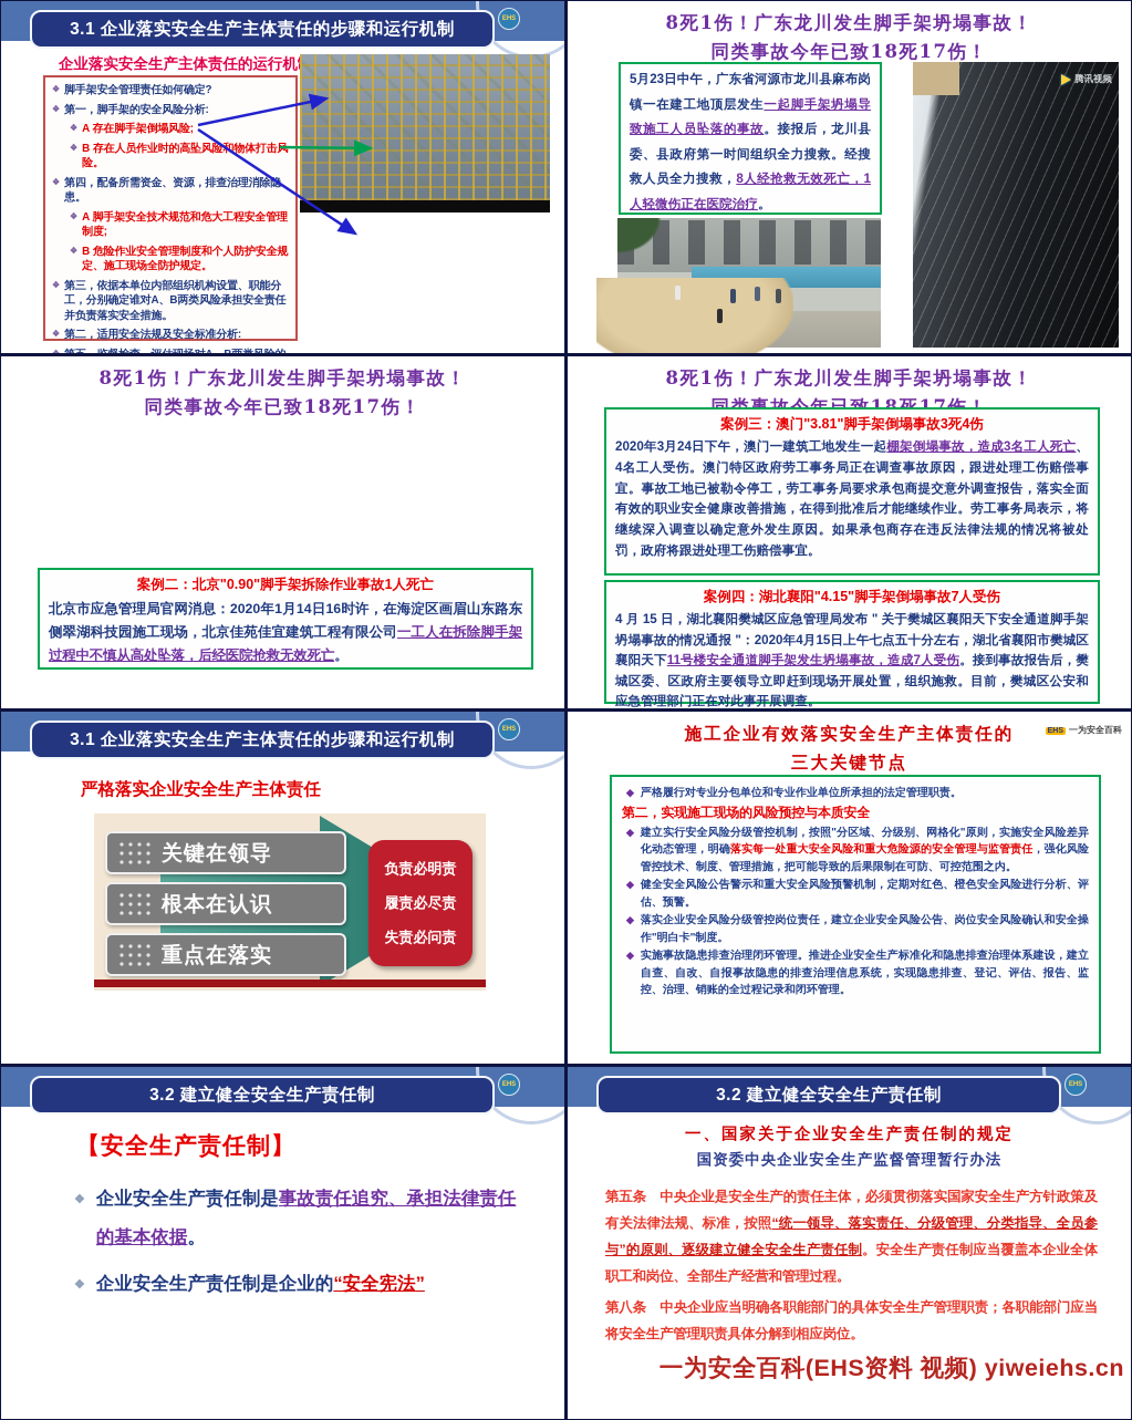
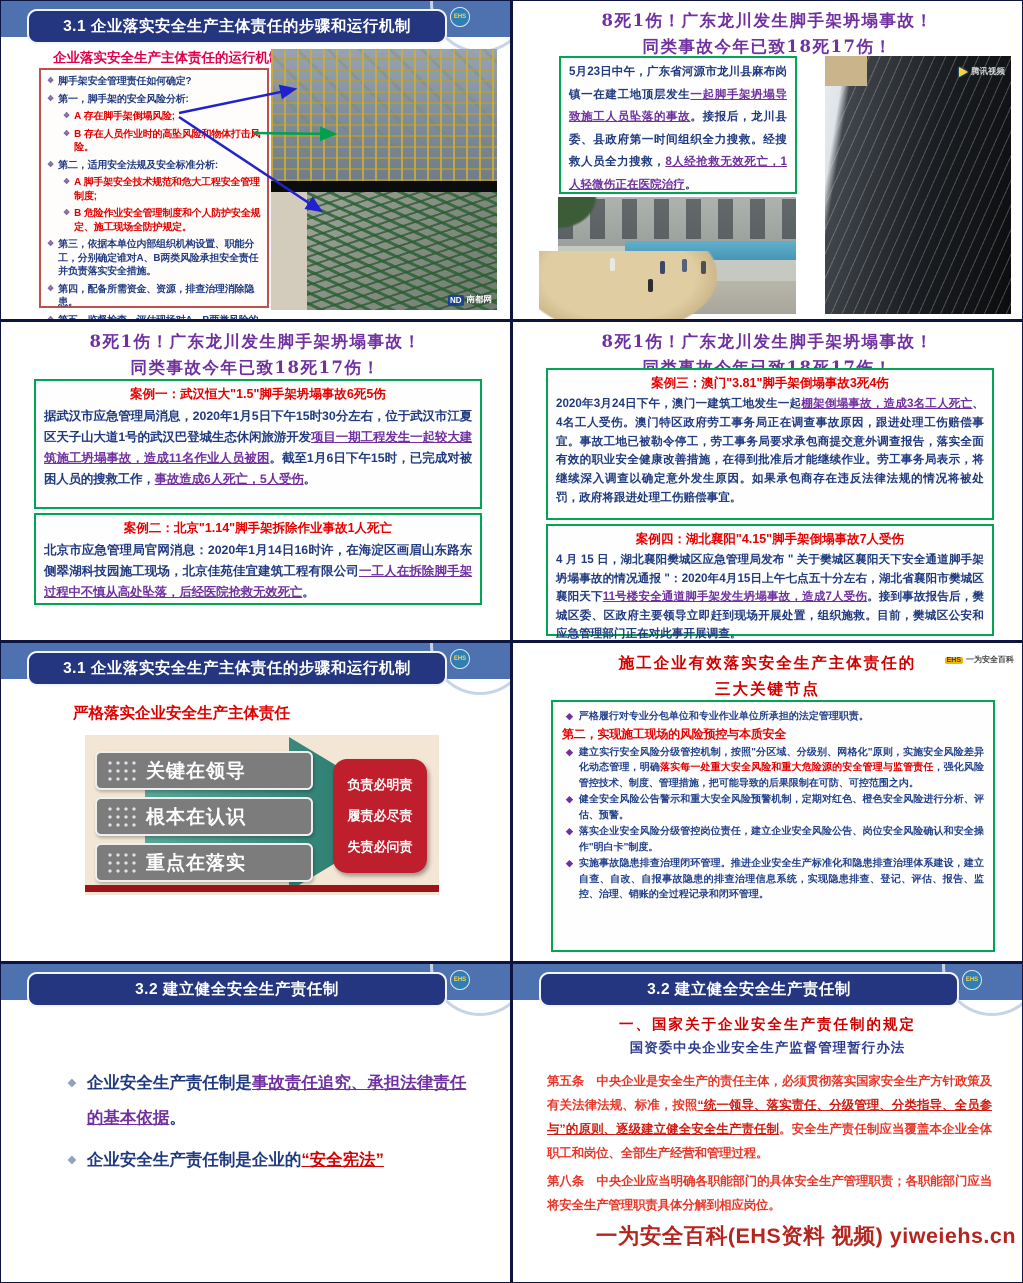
  3.1 企业落实安全生产主体责任的步骤和运行机制
  企业落实安全生产主体责任的运行机
  ❖
  脚手架安全管理责任如何确定?
  ❖
  第一，脚手架的安全风险分析:
  ❖
  A 存在脚手架倒塌风险;
  ❖
  B 存在人员作业时的高坠风险物体打击险。
  ❖
- 第四，配备所需资金、资源，排查治理消除隐患。
+ 第二，适用安全法规及安全标准分析:
  ❖
  A 脚手架安全技术规范和危大工程安全管理制度;
  ❖
  B 危险作业安全管理制度和个人防护安全规定、施工现场全防护规定。
  ❖
  第三，依据本单位内部组织机构设置、职能分工，分别确定谁对A、B两类风险承担安全责任并负责落实安全措施。
  ❖
- 第二，适用安全法规及安全标准分析:
+ 第四，配备所需资金、资源，排查治理消除隐患。
+ ND
+ 南都网
  8死1伤！广东龙川发生脚手架坍塌事故！
  同类事故今年已致18死17伤！
  5月23日中午，广东省河源市龙川县麻布岗镇一在建工地顶层发生一起脚手架坍塌导致施工人员坠落的事故。接报后，龙川县委、县政府第一时间组织全力搜救。经搜救人员全力搜救，8人经抢救无效死亡，1人轻微伤正在医院治疗。
  腾讯视频
  8死1伤！广东龙川发生脚手架坍塌事故！
  同类事故今年已致18死17伤！
+ 案例一：武汉恒大"1.5"脚手架坍塌事故6死5伤
+ 据武汉市应急管理局消息，2020年1月5日下午15时30分左右，位于武汉市江夏区天子山大道1号的武汉巴登城生态休闲旅游开发项目一期工程发生一起较大建筑施工坍塌事故，造成11名作业人员被困。截至1月6日下午15时，已完成对被困人员的搜救工作，事故造成6人死亡，5人受伤。
- 案例二：北京"0.90"脚手架拆除作业事故1人死亡
+ 案例二：北京"1.14"脚手架拆除作业事故1人死亡
  北京市应急管理局官网消息：2020年1月14日16时许，在海淀区画眉山东路东侧翠湖科技园施工现场，北京佳苑佳宜建筑工程有限公司一工人在拆除脚手架过程中不慎从高处坠落，后经医院抢救无效死亡。
  8死1伤！广东龙川发生脚手架坍塌事故！
  案例三：澳门"3.81"脚手架倒塌事故3死4伤
  2020年3月24日下午，澳门一建筑工地发生一起棚架倒塌事故，造成3名工人死亡、4名工人受伤。澳门特区政府劳工事务局正在调查事故原因，跟进处理工伤赔偿事宜。事故工地已被勒令停工，劳工事务局要求承包商提交意外调查报告，落实全面有效的职业安全健康改善措施，在得到批准后才能继续作业。劳工事务局表示，将继续深入调查以确定意外发生原因。如果承包商存在违反法律法规的情况将被处罚，政府将跟进处理工伤赔偿事宜。
  案例四：湖北襄阳"4.15"脚手架倒塌事故7人受伤
  4 月 15 日，湖北襄阳樊城区应急管理局发布 " 关于樊城区襄阳天下安全通道脚手架坍塌事故的情况通报 "：2020年4月15日上午七点五十分左右，湖北省襄阳市樊城区襄阳天下11号楼安全通道脚手架发生坍塌事故，造成7人受伤。接到事故报告后，樊城区委、区政府主要领导立即赶到现场开展处置，组织施救。目前，樊城区公安和应急管理部门正在对此事开展调查。
  3.1 企业落实安全生产主体责任的步骤和运行机制
  严格落实企业安全生产主体责任
  关键在领导
  根本在认识
  重点在落实
  负责必明责
  履责必尽责
  失责必问责
  施工企业有效落实安全生产主体责任的
  三大关键节点
  一为安全百科
  ◆
  严格履行对专业分包单位和专业作业单位所承担的法定管理职责。
  第二，实现施工现场的风险预控与本质安全
  ◆
  建立实行安全风险分级管控机制，按照"分区域、分级别、网格化"原则，实施安全风险差异化动态管理，明确落实每一处重大安全风险和重大危险源的安全管理与监管责任，强化风险管控技术、制度、管理措施，把可能导致的后果限制在可防、可控范围之内。
  ◆
  健全安全风险公告警示和重大安全风险预警机制，定期对红色、橙色安全风险进行分析、评估、预警。
  ◆
  落实企业安全风险分级管控岗位责任，建立企业安全风险公告、岗位安全风险确认和安全操作"明白卡"制度。
  ◆
  实施事故隐患排查治理闭环管理。推进企业安全生产标准化和隐患排查治理体系建设，建立自查、自改、自报事故隐患的排查治理信息系统，实现隐患排查、登记、评估、报告、监控、治理、销账的全过程记录和闭环管理。
  3.2 建立健全安全生产责任制
- 【安全生产责任制】
  ❖
  企业安全生产责任制是事故责任追究、承担法律责任的基本依据。
  ❖
  企业安全生产责任制是企业的“安全宪法”
  3.2 建立健全安全生产责任制
  一、国家关于企业安全生产责任制的规定
  国资委中央企业安全生产监督管理暂行办法
  第五条 中央企业是安全生产的责任主体，必须贯彻落实国家安全生产方针政策及有关法律法规、标准，按照“统一领导、落实责任、分级管理、分类指导、全员参与”的原则、逐级建立健全安全生产责任制。安全生产责任制应当覆盖本企业全体职工和岗位、全部生产经营和管理过程。
  第八条 中央企业应当明确各职能部门的具体安全生产管理职责；各职能部门应当将安全生产管理职责具体分解到相应岗位。
  一为安全百科(EHS资料 视频) yiweiehs.cn
